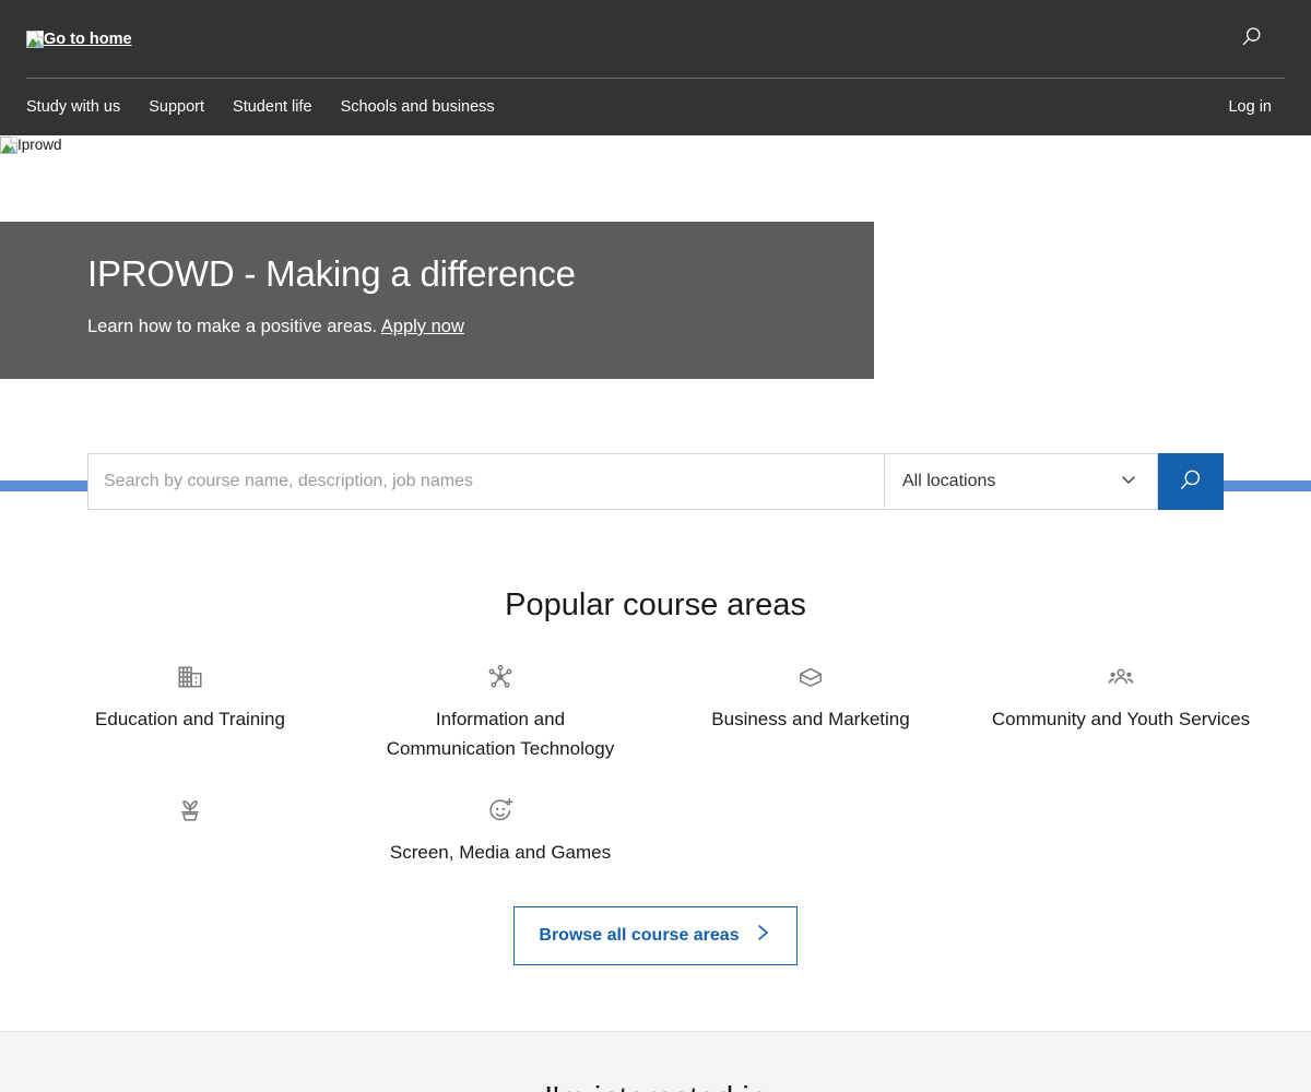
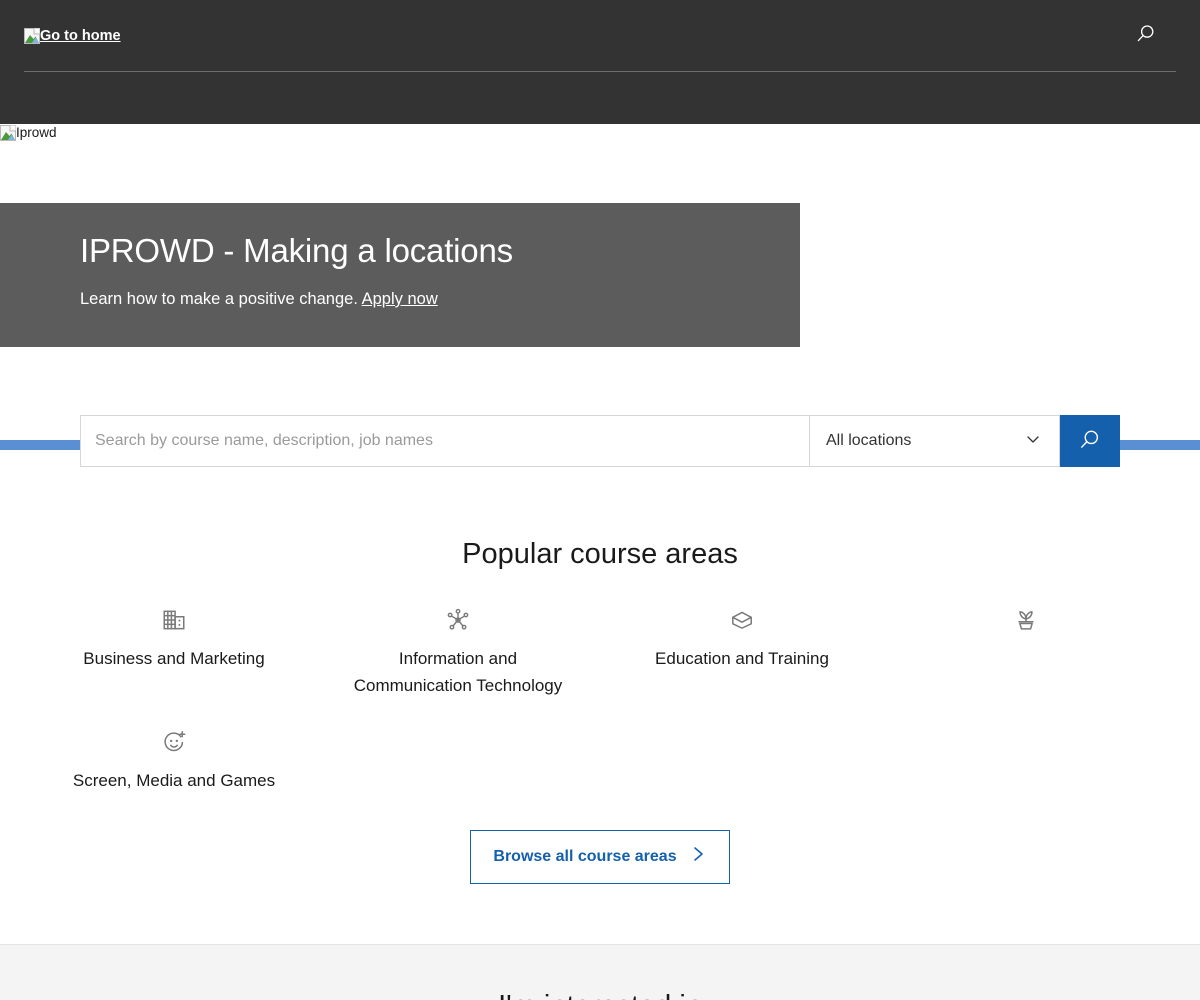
  Go to home
- Study with us
- Support
- Student life
- Schools and business
- Log in
  Iprowd
- IPROWD - Making a difference
+ IPROWD - Making a locations
- Learn how to make a positive areas. Apply now
+ Learn how to make a positive change. Apply now
  Search by course name, description, job names
  All locations
  Popular course areas
- Education and Training
+ Business and Marketing
  Information and Communication Technology
- Business and Marketing
+ Education and Training
- Community and Youth Services
  Screen, Media and Games
  Browse all course areas
